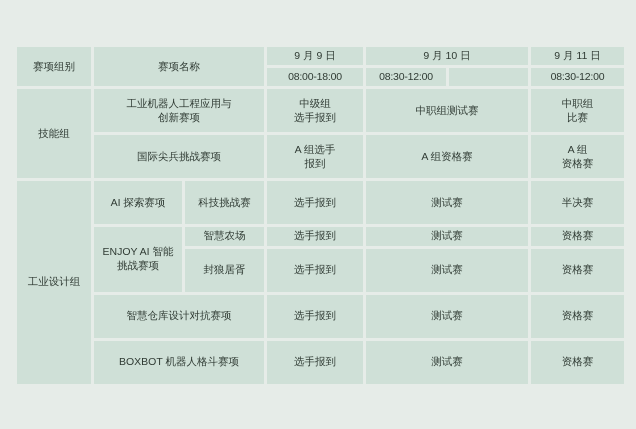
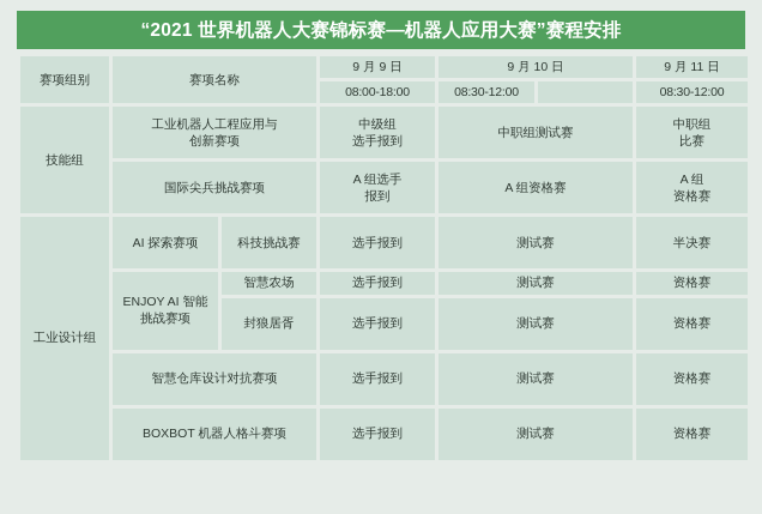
+ “2021 世界机器人大赛锦标赛—机器人应用大赛”赛程安排
  赛项组别	赛项名称	9 月 9 日	9 月 10 日	9 月 11 日
  08:00-18:00	08:30-12:00		08:30-12:00
  技能组	工业机器人工程应用与 创新赛项	中级组 选手报到	中职组测试赛	中职组 比赛
  国际尖兵挑战赛项	A 组选手 报到	A 组资格赛	A 组 资格赛
  工业设计组	AI 探索赛项	科技挑战赛	选手报到	测试赛	半决赛
  ENJOY AI 智能 挑战赛项	智慧农场	选手报到	测试赛	资格赛
  封狼居胥	选手报到	测试赛	资格赛
  智慧仓库设计对抗赛项	选手报到	测试赛	资格赛
  BOXBOT 机器人格斗赛项	选手报到	测试赛	资格赛
